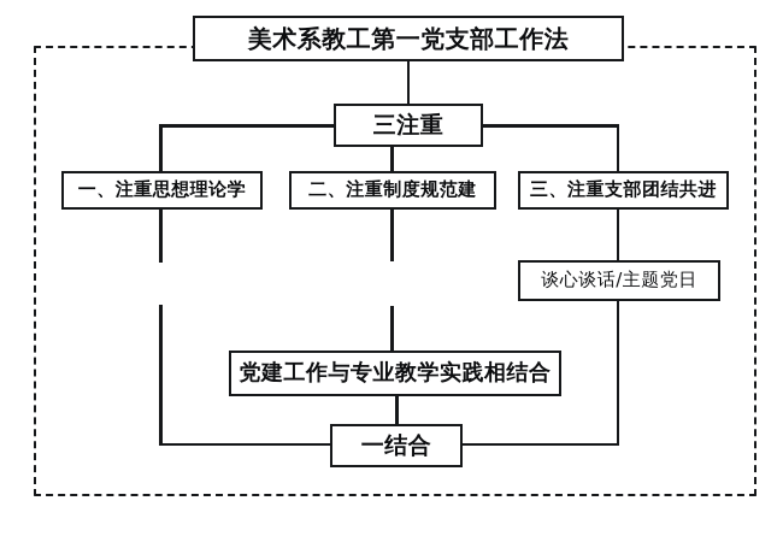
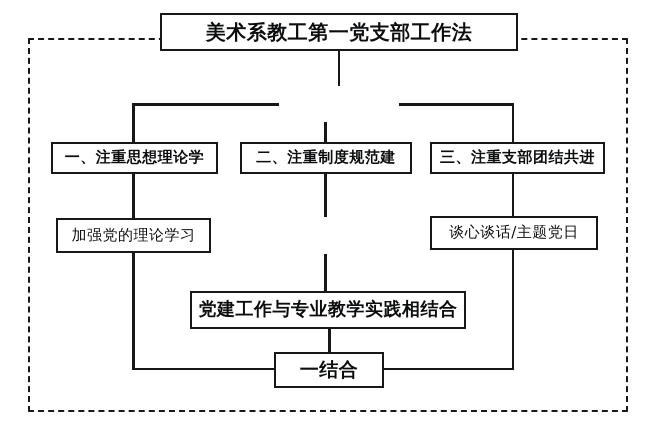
  美术系教工第一党支部工作法
- 三注重
  一、注重思想理论学
  二、注重制度规范建
  三、注重支部团结共进
+ 加强党的理论学习
  谈心谈话/主题党日
  党建工作与专业教学实践相结合
  一结合
